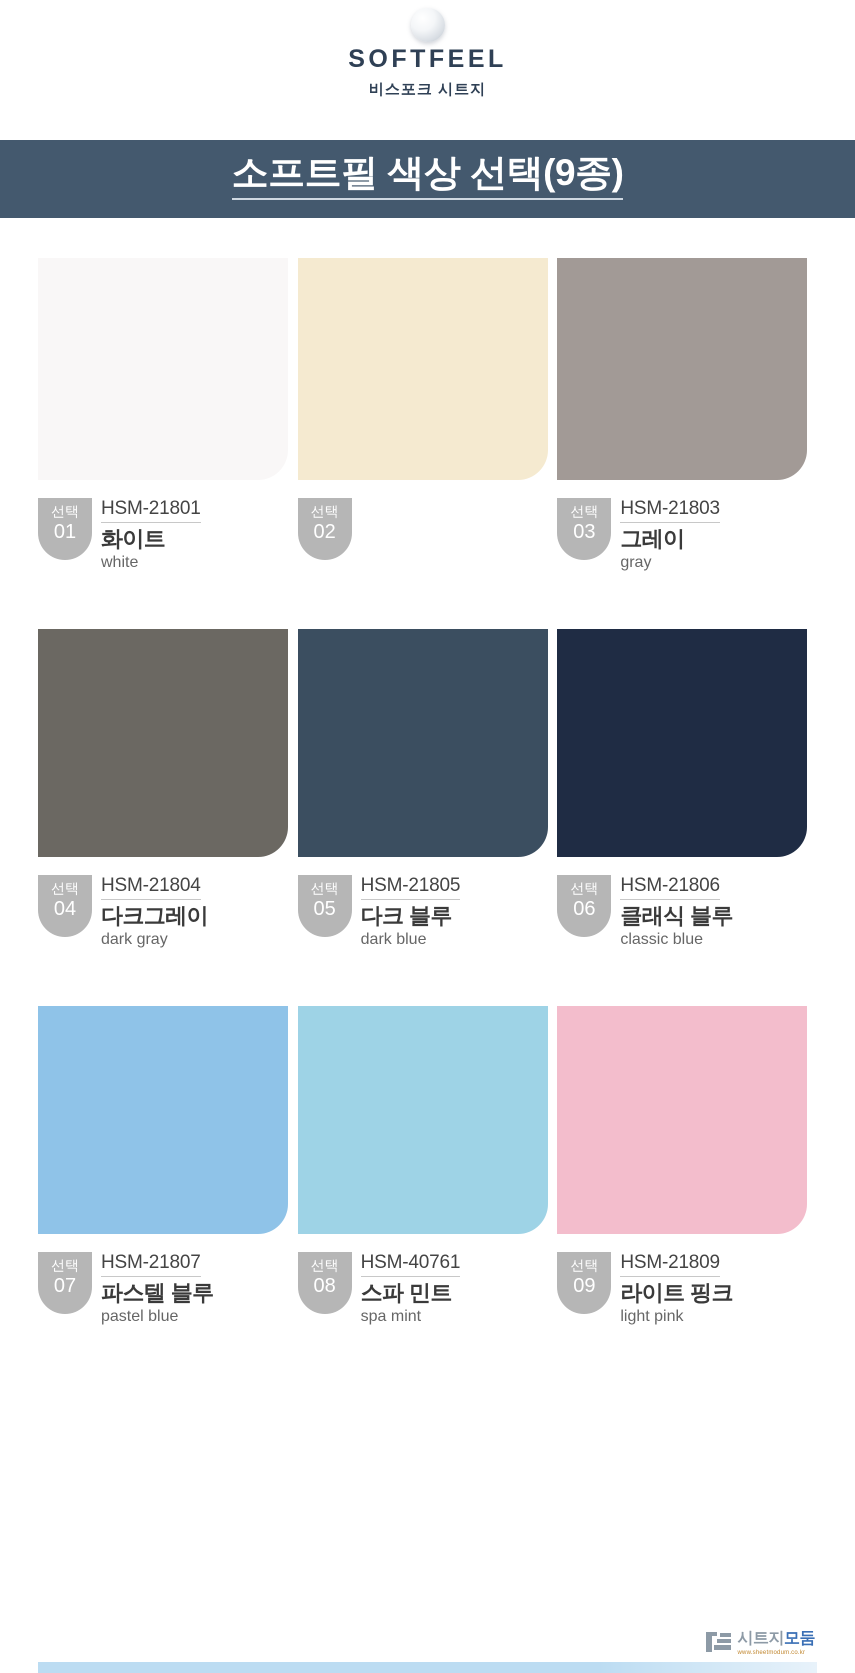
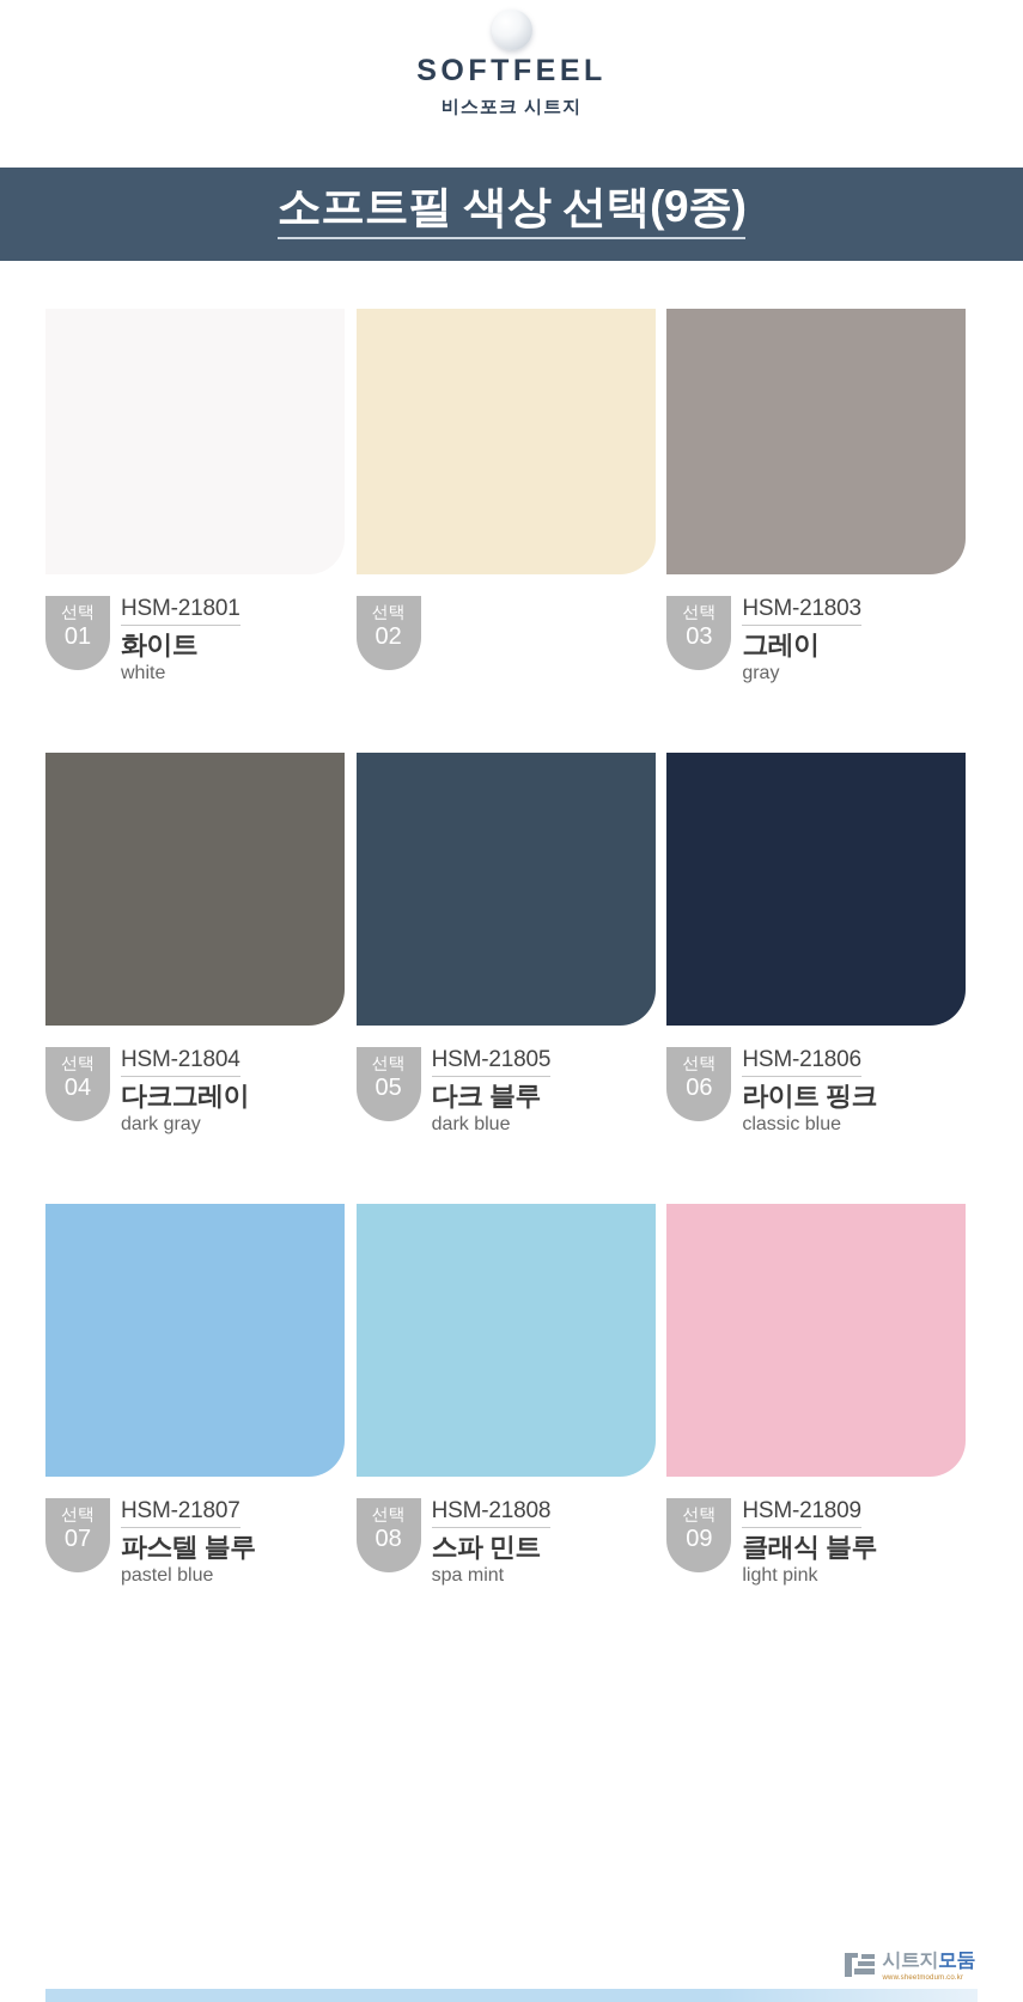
  SOFTFEEL
  비스포크 시트지
  소프트필 색상 선택(9종)
  선택
  01
  HSM-21801
  화이트
  white
  선택
  02
  선택
  03
  HSM-21803
  그레이
  gray
  선택
  04
  HSM-21804
  다크그레이
  dark gray
  선택
  05
  HSM-21805
  다크 블루
  dark blue
  선택
  06
  HSM-21806
- 클래식 블루
+ 라이트 핑크
  classic blue
  선택
  07
  HSM-21807
  파스텔 블루
  pastel blue
  선택
  08
- HSM-40761
+ HSM-21808
  스파 민트
  spa mint
  선택
  09
  HSM-21809
- 라이트 핑크
+ 클래식 블루
  light pink
  시트지모둠
